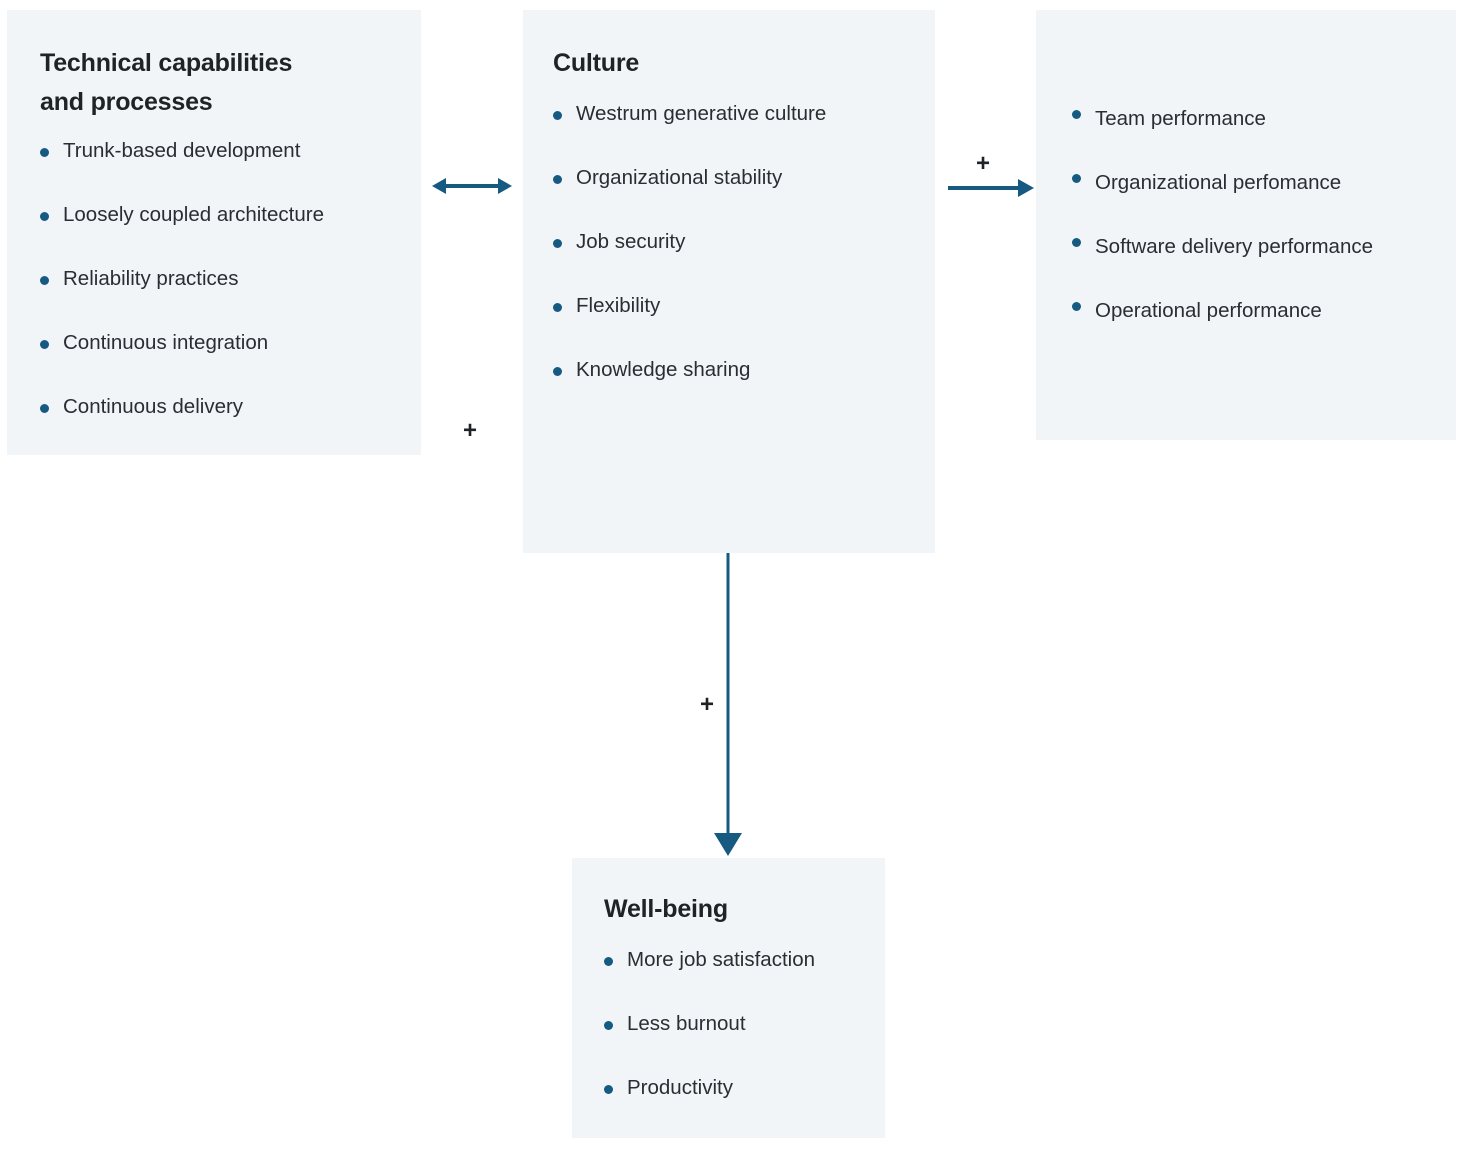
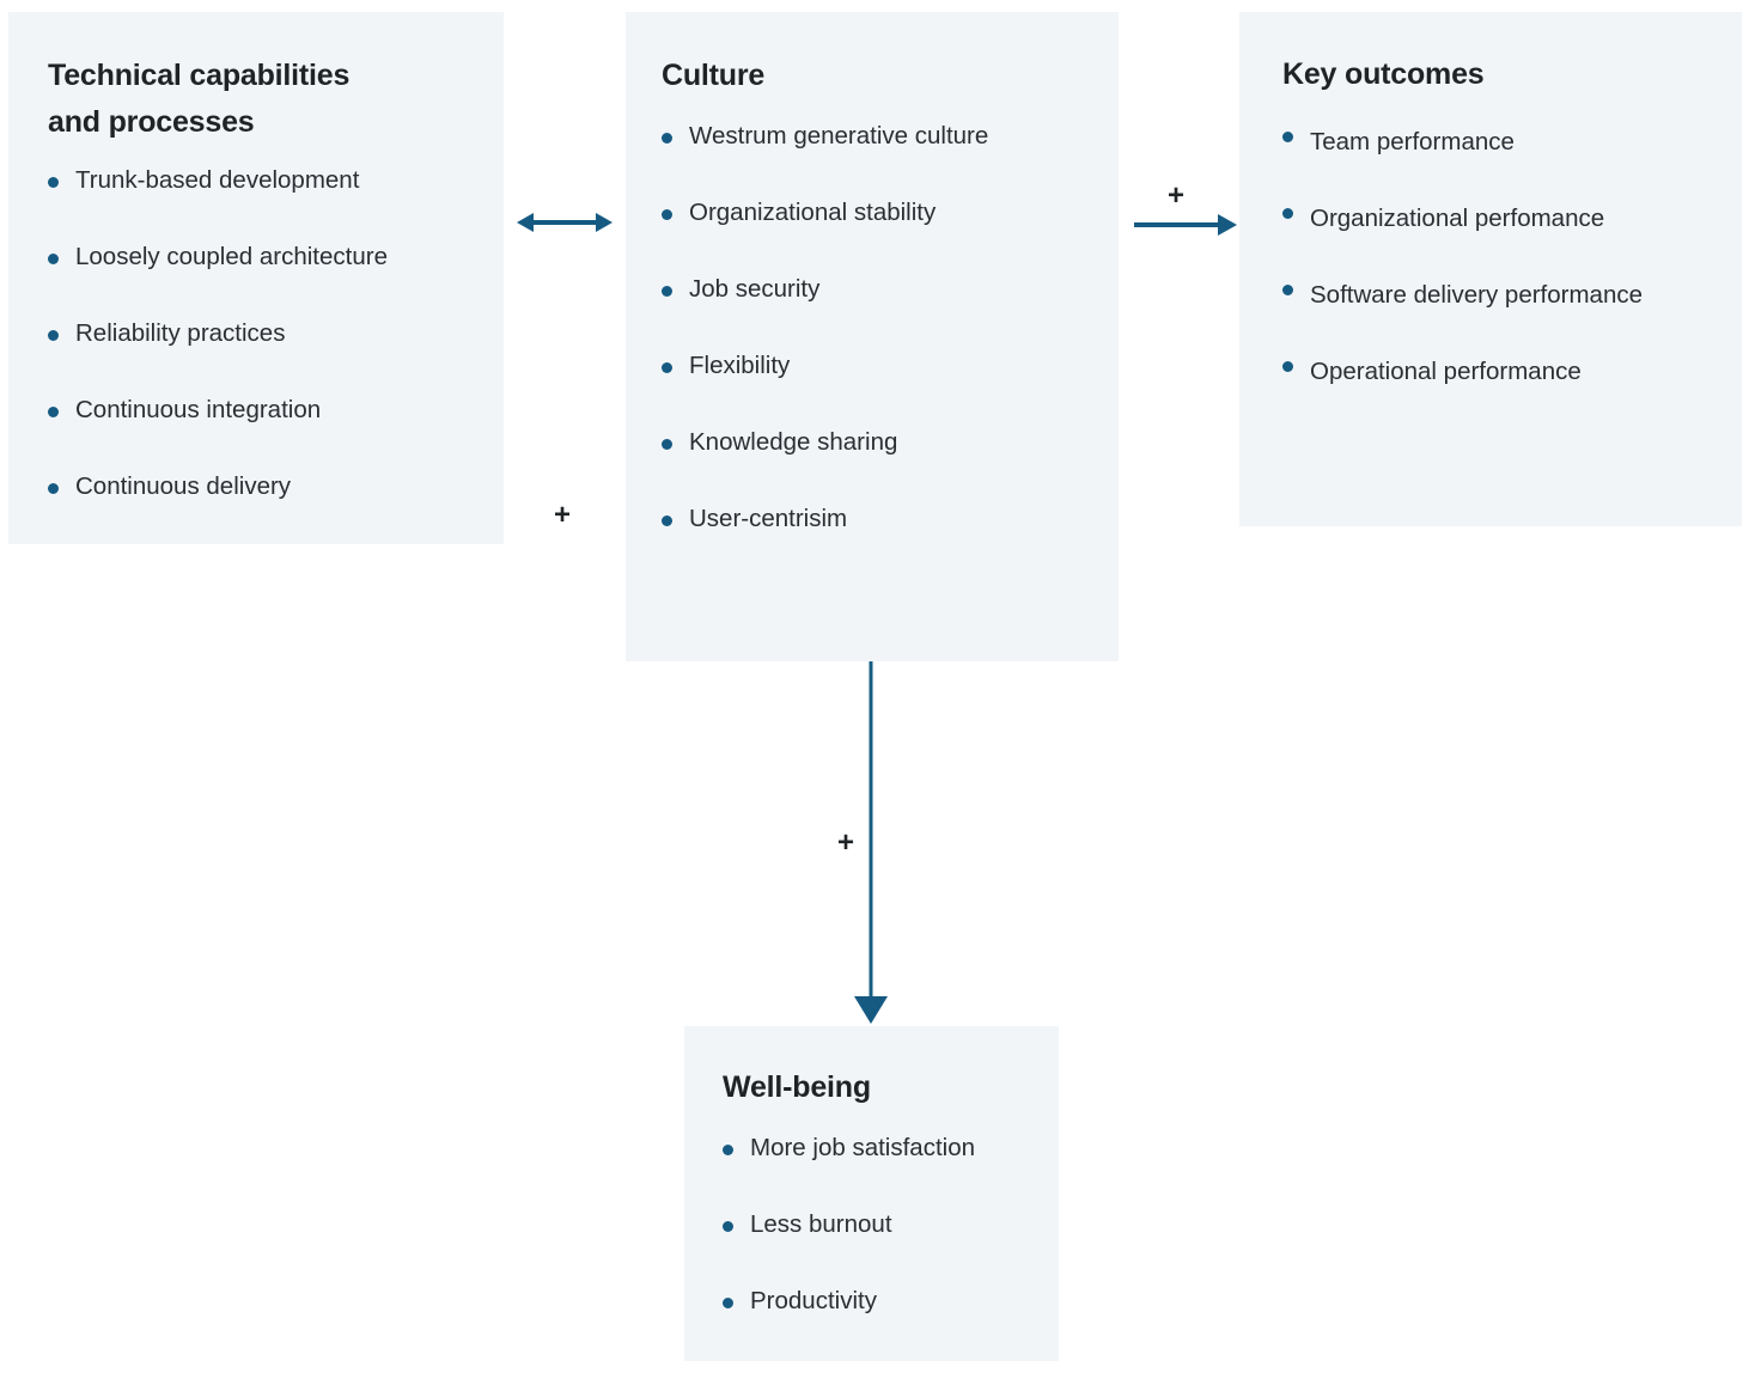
  Technical capabilities
  and processes
  Trunk-based development
  Loosely coupled architecture
  Reliability practices
  Continuous integration
  Continuous delivery
  Culture
  Westrum generative culture
  Organizational stability
  Job security
  Flexibility
  Knowledge sharing
+ User-centrisim
+ Key outcomes
  Team performance
  Organizational perfomance
  Software delivery performance
  Operational performance
  Well-being
  More job satisfaction
  Less burnout
  Productivity
  +
  +
  +
